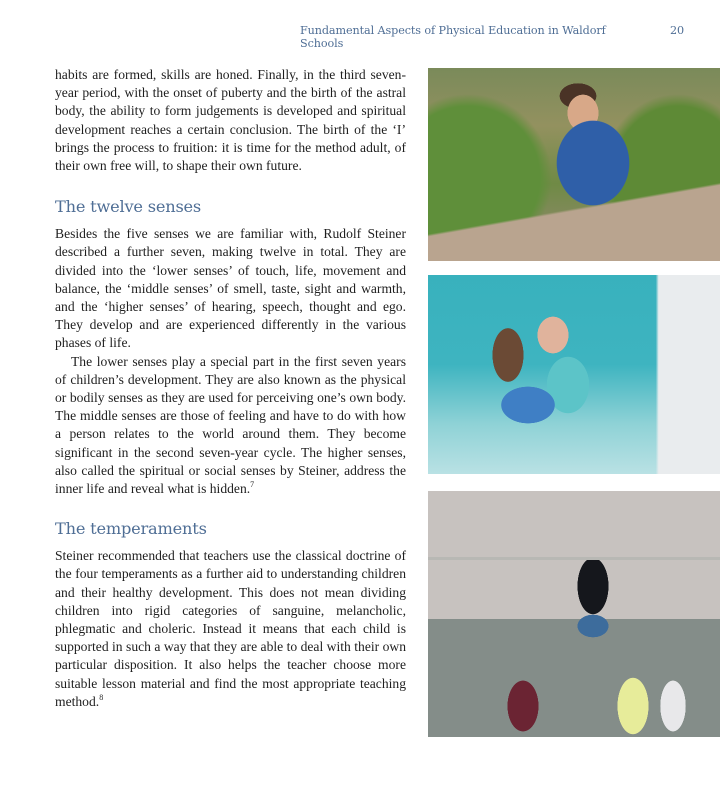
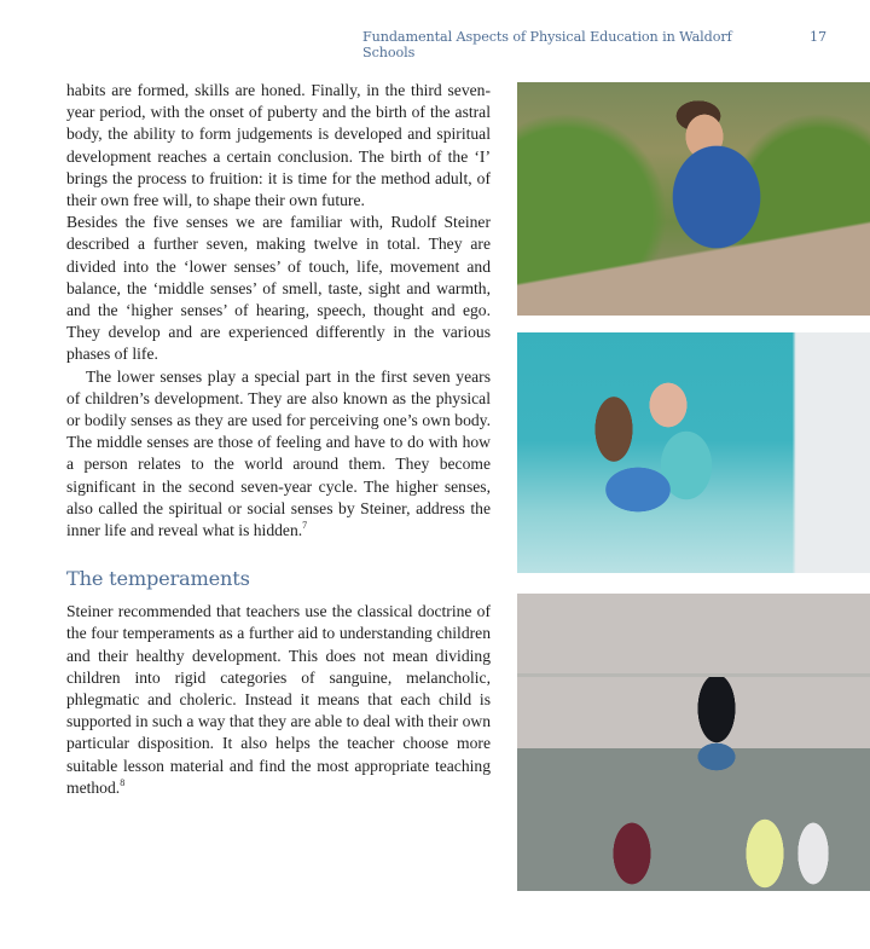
  Fundamental Aspects of Physical Education in Waldorf Schools
- 20
+ 17
  habits are formed, skills are honed. Finally, in the third seven-year period, with the onset of puberty and the birth of the astral body, the ability to form judgements is developed and spiritual development reaches a certain conclusion. The birth of the ‘I’ brings the process to fruition: it is time for the method adult, of their own free will, to shape their own future.
- The twelve senses
  Besides the five senses we are familiar with, Rudolf Steiner described a further seven, making twelve in total. They are divided into the ‘lower senses’ of touch, life, movement and balance, the ‘middle senses’ of smell, taste, sight and warmth, and the ‘higher senses’ of hearing, speech, thought and ego. They develop and are experienced differently in the various phases of life.
  The lower senses play a special part in the first seven years of children’s development. They are also known as the physical or bodily senses as they are used for perceiving one’s own body. The middle senses are those of feeling and have to do with how a person relates to the world around them. They become significant in the second seven-year cycle. The higher senses, also called the spiritual or social senses by Steiner, address the inner life and reveal what is hidden.7
  The temperaments
  Steiner recommended that teachers use the classical doctrine of the four temperaments as a further aid to understanding children and their healthy development. This does not mean dividing children into rigid categories of sanguine, melancholic, phlegmatic and choleric. Instead it means that each child is supported in such a way that they are able to deal with their own particular disposition. It also helps the teacher choose more suitable lesson material and find the most appropriate teaching method.8
